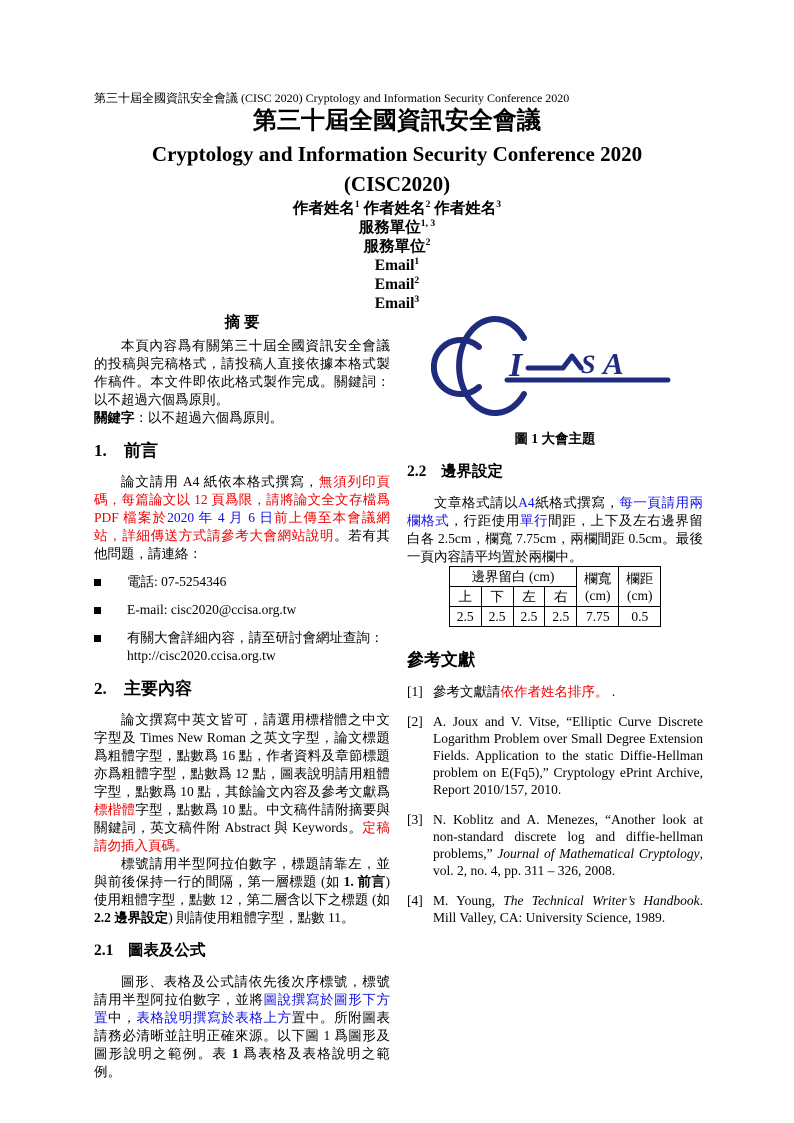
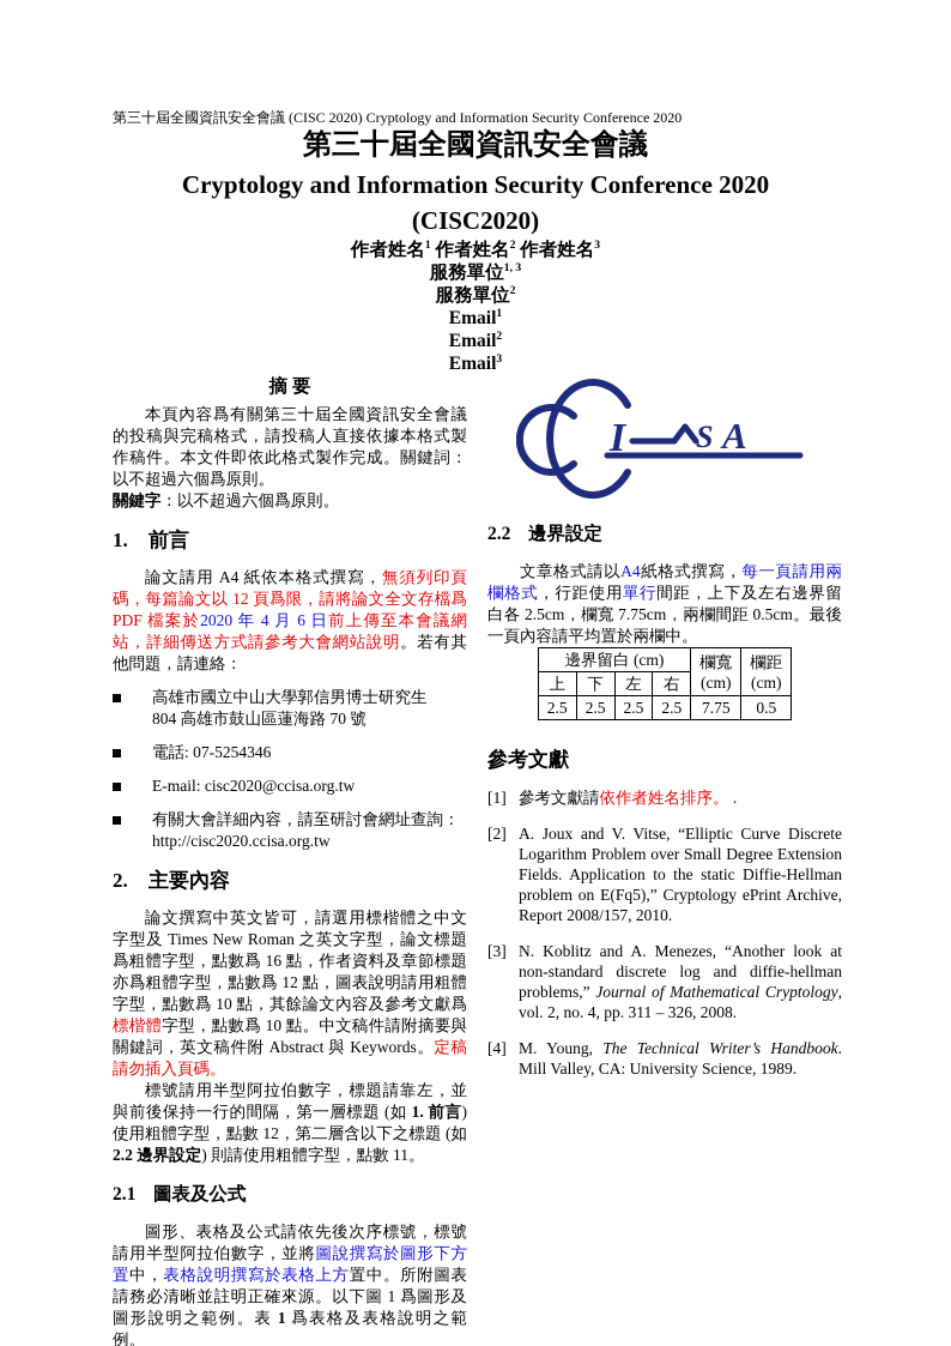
  第三十屆全國資訊安全會議 (CISC 2020) Cryptology and Information Security Conference 2020
  第三十屆全國資訊安全會議
  Cryptology and Information Security Conference 2020
  (CISC2020)
  作者姓名1 作者姓名2 作者姓名3
  服務單位1, 3
  服務單位2
  Email1
  Email2
  Email3
  摘 要
  本頁內容爲有關第三十屆全國資訊安全會議的投稿與完稿格式，請投稿人直接依據本格式製作稿件。本文件即依此格式製作完成。關鍵詞：以不超過六個爲原則。
  關鍵字：以不超過六個爲原則。
  1. 前言
  論文請用 A4 紙依本格式撰寫，無須列印頁碼，每篇論文以 12 頁爲限，請將論文全文存檔爲 PDF 檔案於2020 年 4 月 6 日前上傳至本會議網站，詳細傳送方式請參考大會網站說明。若有其他問題，請連絡：
+ 高雄市國立中山大學郭信男博士研究生
+ 804 高雄市鼓山區蓮海路 70 號
  電話: 07-5254346
  E-mail: cisc2020@ccisa.org.tw
  有關大會詳細內容，請至研討會網址查詢：
  http://cisc2020.ccisa.org.tw
  2. 主要內容
  論文撰寫中英文皆可，請選用標楷體之中文字型及 Times New Roman 之英文字型，論文標題爲粗體字型，點數爲 16 點，作者資料及章節標題亦爲粗體字型，點數爲 12 點，圖表說明請用粗體字型，點數爲 10 點，其餘論文內容及參考文獻爲標楷體字型，點數爲 10 點。中文稿件請附摘要與關鍵詞，英文稿件附 Abstract 與 Keywords。定稿請勿插入頁碼。
  標號請用半型阿拉伯數字，標題請靠左，並與前後保持一行的間隔，第一層標題 (如 1. 前言) 使用粗體字型，點數 12，第二層含以下之標題 (如 2.2 邊界設定) 則請使用粗體字型，點數 11。
  2.1 圖表及公式
  圖形、表格及公式請依先後次序標號，標號請用半型阿拉伯數字，並將圖說撰寫於圖形下方置中，表格說明撰寫於表格上方置中。所附圖表請務必清晰並註明正確來源。以下圖 1 爲圖形及圖形說明之範例。表 1 爲表格及表格說明之範例。
  I
  S
  A
- 圖 1 大會主題
  2.2 邊界設定
  文章格式請以A4紙格式撰寫，每一頁請用兩欄格式，行距使用單行間距，上下及左右邊界留白各 2.5cm，欄寬 7.75cm，兩欄間距 0.5cm。最後一頁內容請平均置於兩欄中。
  邊界留白 (cm)	欄寬 (cm)	欄距 (cm)
  上	下	左	右
  2.5	2.5	2.5	2.5	7.75	0.5
  參考文獻
  [1]
  參考文獻請依作者姓名排序。 .
  [2]
- A. Joux and V. Vitse, “Elliptic Curve Discrete Logarithm Problem over Small Degree Extension Fields. Application to the static Diffie-Hellman problem on E(Fq5),” Cryptology ePrint Archive, Report 2010/157, 2010.
+ A. Joux and V. Vitse, “Elliptic Curve Discrete Logarithm Problem over Small Degree Extension Fields. Application to the static Diffie-Hellman problem on E(Fq5),” Cryptology ePrint Archive, Report 2008/157, 2010.
  [3]
  N. Koblitz and A. Menezes, “Another look at non-standard discrete log and diffie-hellman problems,” Journal of Mathematical Cryptology, vol. 2, no. 4, pp. 311 – 326, 2008.
  [4]
  M. Young, The Technical Writer’s Handbook. Mill Valley, CA: University Science, 1989.
